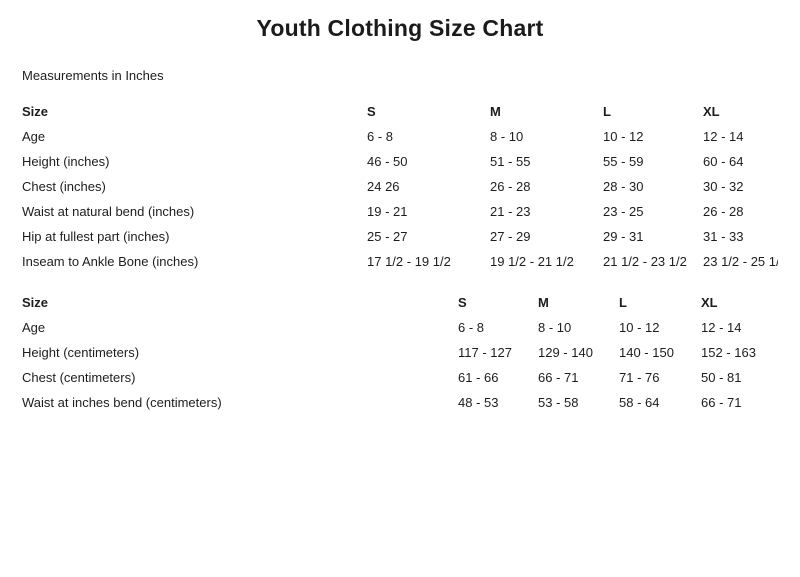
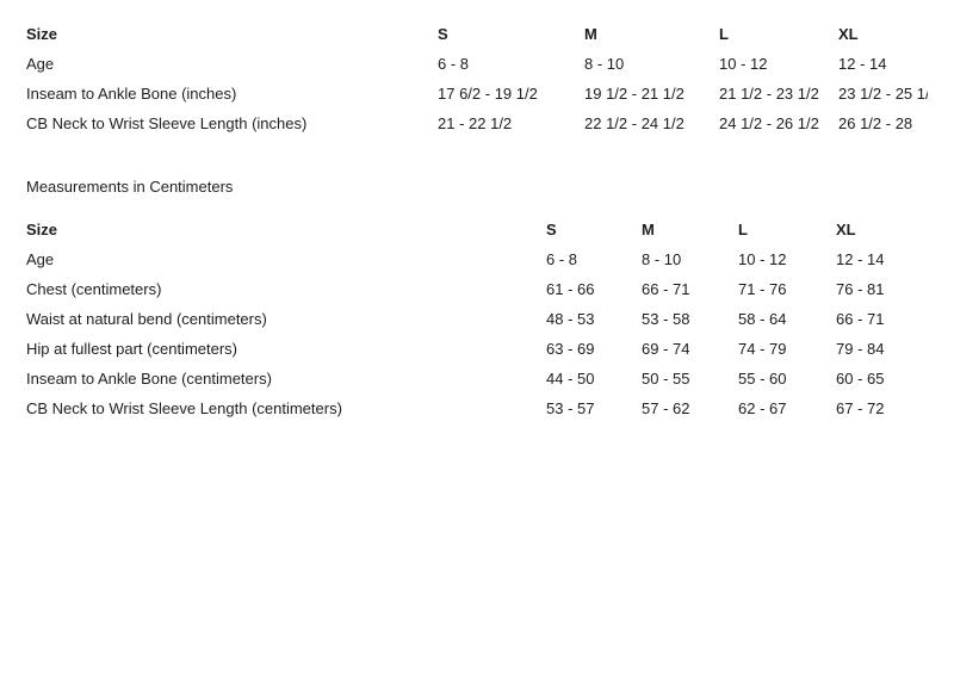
- Youth Clothing Size Chart
- Measurements in Inches
  Size	S	M	L	XL
  Age	6 - 8	8 - 10	10 - 12	12 - 14
- Height (inches)	46 - 50	51 - 55	55 - 59	60 - 64
- Chest (inches)	24 26	26 - 28	28 - 30	30 - 32
- Waist at natural bend (inches)	19 - 21	21 - 23	23 - 25	26 - 28
- Hip at fullest part (inches)	25 - 27	27 - 29	29 - 31	31 - 33
- Inseam to Ankle Bone (inches)	17 1/2 - 19 1/2	19 1/2 - 21 1/2	21 1/2 - 23 1/2	23 1/2 - 25 1/
+ Inseam to Ankle Bone (inches)	17 6/2 - 19 1/2	19 1/2 - 21 1/2	21 1/2 - 23 1/2	23 1/2 - 25 1/
+ CB Neck to Wrist Sleeve Length (inches)	21 - 22 1/2	22 1/2 - 24 1/2	24 1/2 - 26 1/2	26 1/2 - 28
+ Measurements in Centimeters
  Size	S	M	L	XL
  Age	6 - 8	8 - 10	10 - 12	12 - 14
- Height (centimeters)	117 - 127	129 - 140	140 - 150	152 - 163
- Chest (centimeters)	61 - 66	66 - 71	71 - 76	50 - 81
+ Chest (centimeters)	61 - 66	66 - 71	71 - 76	76 - 81
- Waist at inches bend (centimeters)	48 - 53	53 - 58	58 - 64	66 - 71
+ Waist at natural bend (centimeters)	48 - 53	53 - 58	58 - 64	66 - 71
+ Hip at fullest part (centimeters)	63 - 69	69 - 74	74 - 79	79 - 84
+ Inseam to Ankle Bone (centimeters)	44 - 50	50 - 55	55 - 60	60 - 65
+ CB Neck to Wrist Sleeve Length (centimeters)	53 - 57	57 - 62	62 - 67	67 - 72
